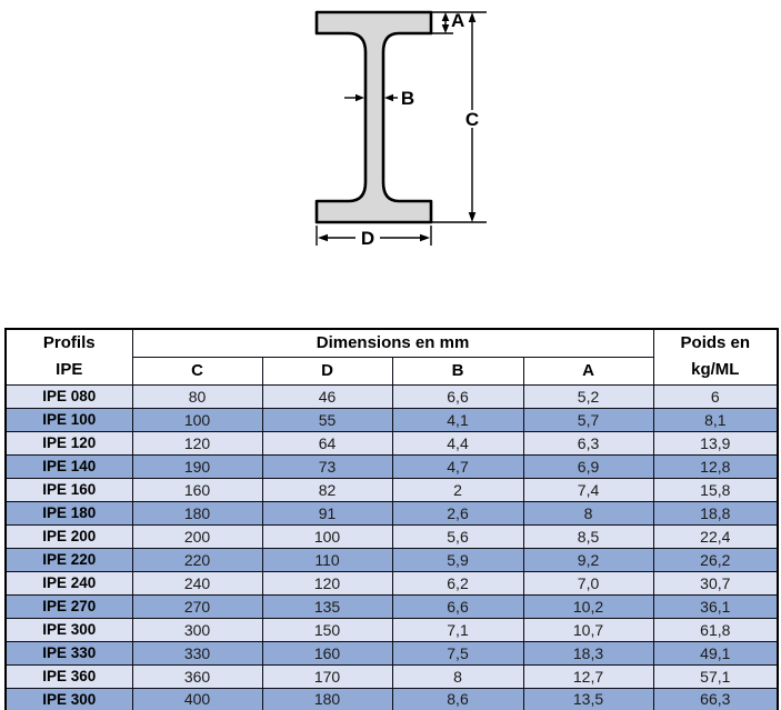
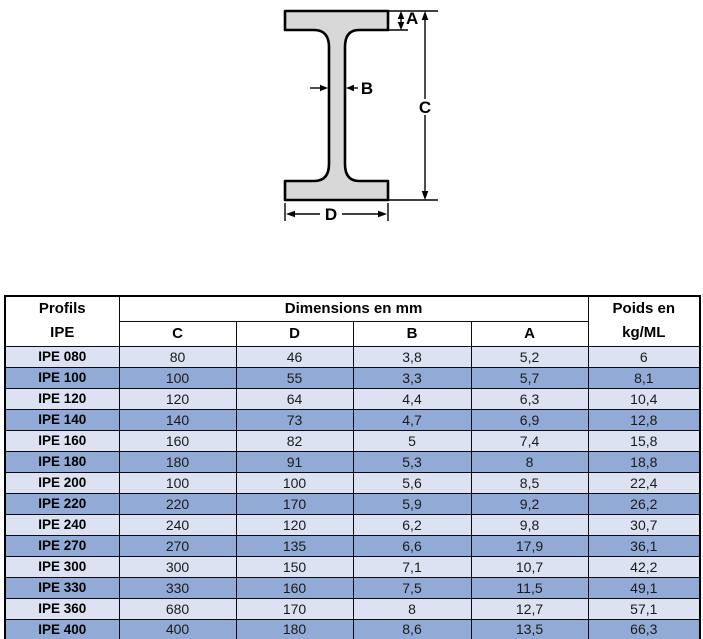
  A
  B
  C
  D
  Profils IPE	Dimensions en mm	Poids en kg/ML
  C	D	B	A
- IPE 080	80	46	6,6	5,2	6
+ IPE 080	80	46	3,8	5,2	6
- IPE 100	100	55	4,1	5,7	8,1
+ IPE 100	100	55	3,3	5,7	8,1
- IPE 120	120	64	4,4	6,3	13,9
+ IPE 120	120	64	4,4	6,3	10,4
- IPE 140	190	73	4,7	6,9	12,8
+ IPE 140	140	73	4,7	6,9	12,8
- IPE 160	160	82	2	7,4	15,8
+ IPE 160	160	82	5	7,4	15,8
- IPE 180	180	91	2,6	8	18,8
+ IPE 180	180	91	5,3	8	18,8
- IPE 200	200	100	5,6	8,5	22,4
+ IPE 200	100	100	5,6	8,5	22,4
- IPE 220	220	110	5,9	9,2	26,2
+ IPE 220	220	170	5,9	9,2	26,2
- IPE 240	240	120	6,2	7,0	30,7
+ IPE 240	240	120	6,2	9,8	30,7
- IPE 270	270	135	6,6	10,2	36,1
+ IPE 270	270	135	6,6	17,9	36,1
- IPE 300	300	150	7,1	10,7	61,8
+ IPE 300	300	150	7,1	10,7	42,2
- IPE 330	330	160	7,5	18,3	49,1
+ IPE 330	330	160	7,5	11,5	49,1
- IPE 360	360	170	8	12,7	57,1
+ IPE 360	680	170	8	12,7	57,1
- IPE 300	400	180	8,6	13,5	66,3
+ IPE 400	400	180	8,6	13,5	66,3
